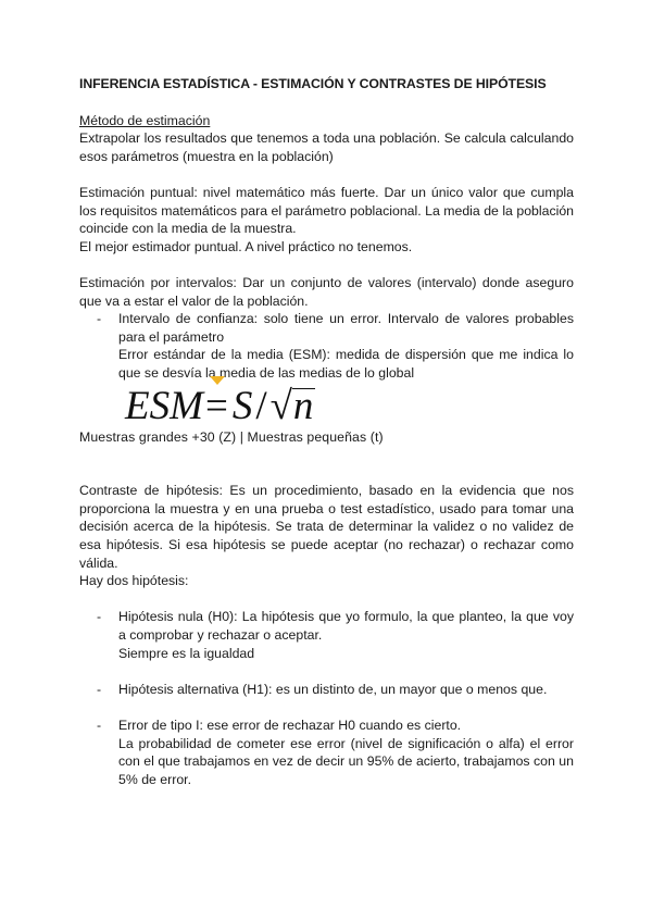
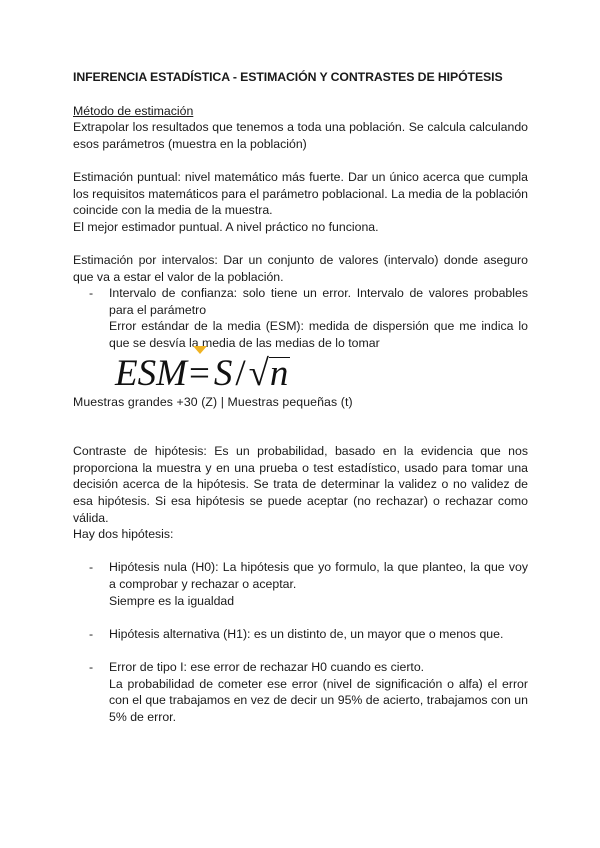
  INFERENCIA ESTADÍSTICA - ESTIMACIÓN Y CONTRASTES DE HIPÓTESIS
  Método de estimación
  Extrapolar los resultados que tenemos a toda una población. Se calcula calculando esos parámetros (muestra en la población)
- Estimación puntual: nivel matemático más fuerte. Dar un único valor que cumpla los requisitos matemáticos para el parámetro poblacional. La media de la población coincide con la media de la muestra.
+ Estimación puntual: nivel matemático más fuerte. Dar un único acerca que cumpla los requisitos matemáticos para el parámetro poblacional. La media de la población coincide con la media de la muestra.
- El mejor estimador puntual. A nivel práctico no tenemos.
+ El mejor estimador puntual. A nivel práctico no funciona.
  Estimación por intervalos: Dar un conjunto de valores (intervalo) donde aseguro que va a estar el valor de la población.
  -
  Intervalo de confianza: solo tiene un error. Intervalo de valores probables para el parámetro
- Error estándar de la media (ESM): medida de dispersión que me indica lo que se desvía la media de las medias de lo global
+ Error estándar de la media (ESM): medida de dispersión que me indica lo que se desvía la media de las medias de lo tomar
  ESM=S/√n
  Muestras grandes +30 (Z) | Muestras pequeñas (t)
- Contraste de hipótesis: Es un procedimiento, basado en la evidencia que nos proporciona la muestra y en una prueba o test estadístico, usado para tomar una decisión acerca de la hipótesis. Se trata de determinar la validez o no validez de esa hipótesis. Si esa hipótesis se puede aceptar (no rechazar) o rechazar como válida.
+ Contraste de hipótesis: Es un probabilidad, basado en la evidencia que nos proporciona la muestra y en una prueba o test estadístico, usado para tomar una decisión acerca de la hipótesis. Se trata de determinar la validez o no validez de esa hipótesis. Si esa hipótesis se puede aceptar (no rechazar) o rechazar como válida.
  Hay dos hipótesis:
  -
  Hipótesis nula (H0): La hipótesis que yo formulo, la que planteo, la que voy a comprobar y rechazar o aceptar.
  Siempre es la igualdad
  -
  Hipótesis alternativa (H1): es un distinto de, un mayor que o menos que.
  -
  Error de tipo I: ese error de rechazar H0 cuando es cierto.
  La probabilidad de cometer ese error (nivel de significación o alfa) el error con el que trabajamos en vez de decir un 95% de acierto, trabajamos con un 5% de error.
